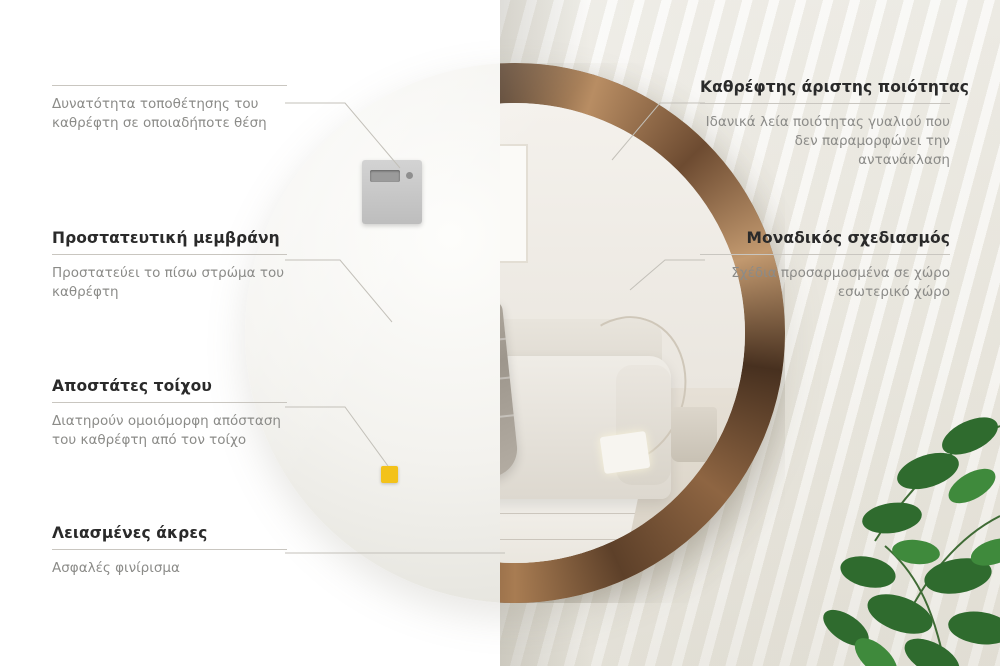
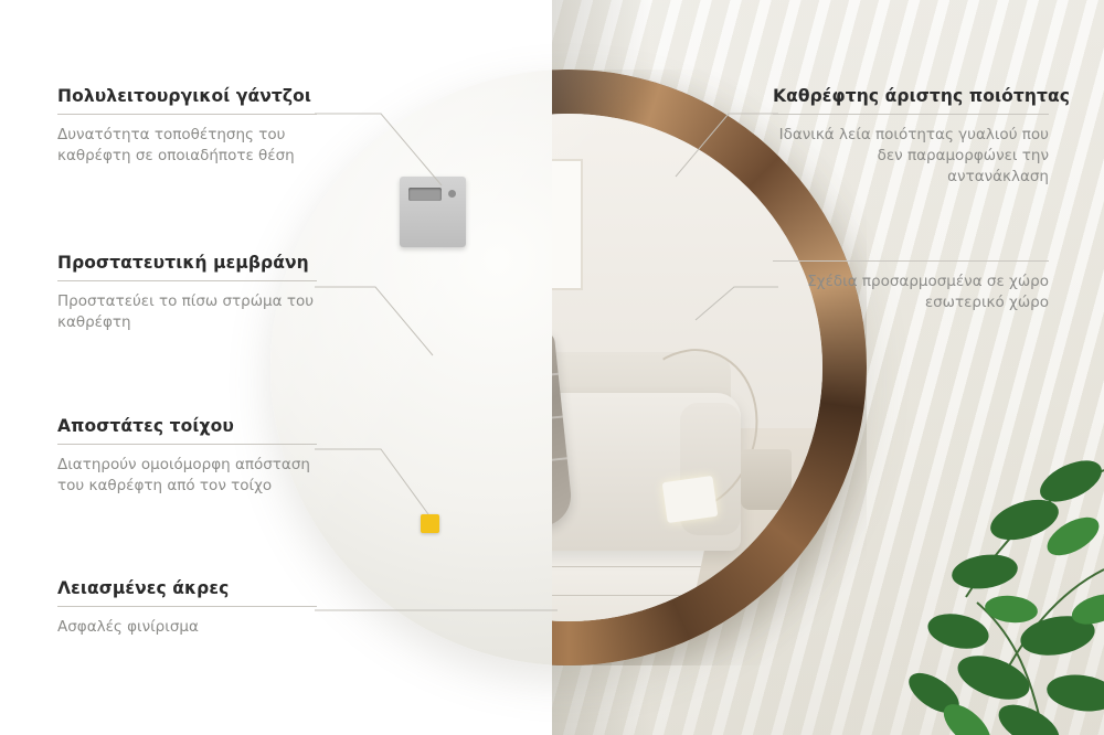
+ Πολυλειτουργικοί γάντζοι
  Δυνατότητα τοποθέτησης του καθρέφτη σε οποιαδήποτε θέση
  Προστατευτική μεμβράνη
  Προστατεύει το πίσω στρώμα του καθρέφτη
  Αποστάτες τοίχου
  Διατηρούν ομοιόμορφη απόσταση του καθρέφτη από τον τοίχο
  Λειασμένες άκρες
  Ασφαλές φινίρισμα
  Καθρέφτης άριστης ποιότητας
  Ιδανικά λεία ποιότητας γυαλιού που δεν παραμορφώνει την αντανάκλαση
- Μοναδικός σχεδιασμός
  Σχέδια προσαρμοσμένα σε χώρο εσωτερικό χώρο
